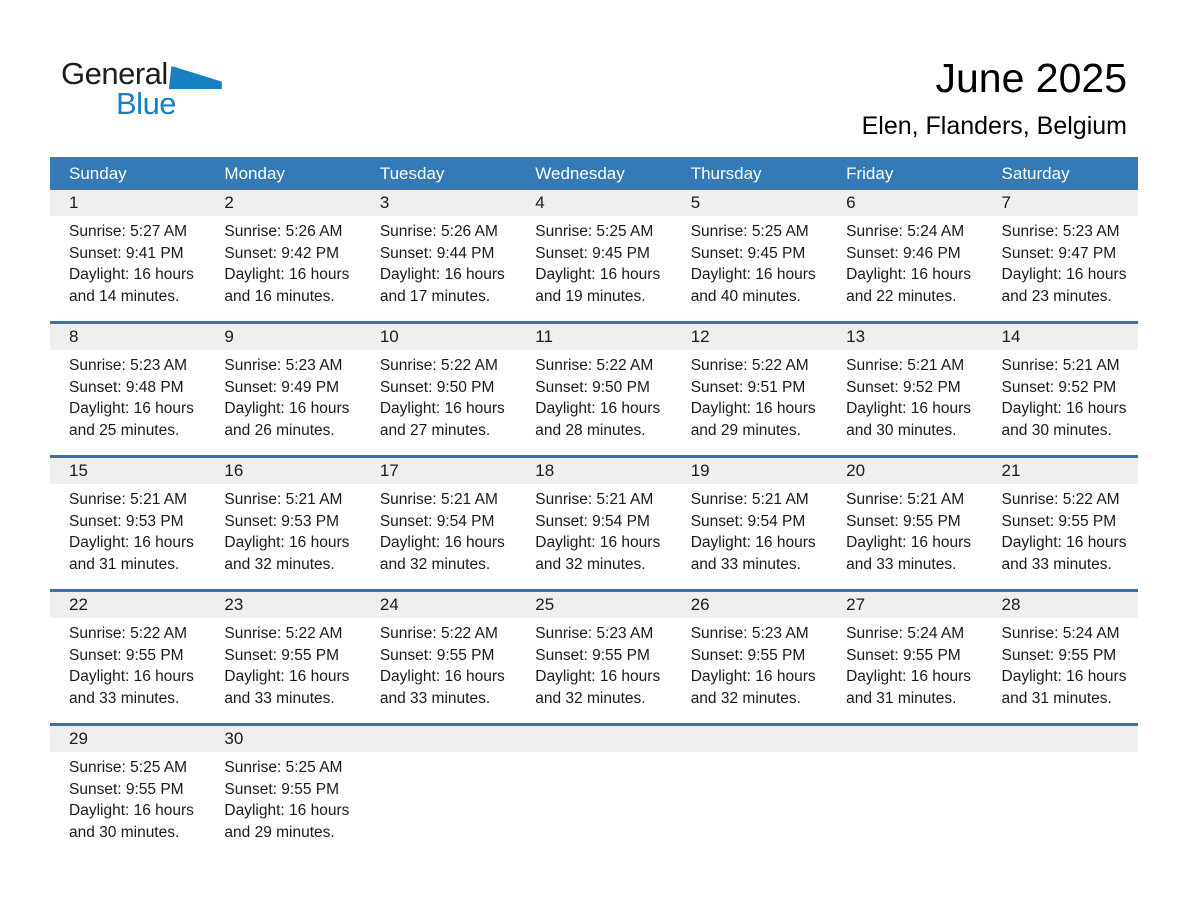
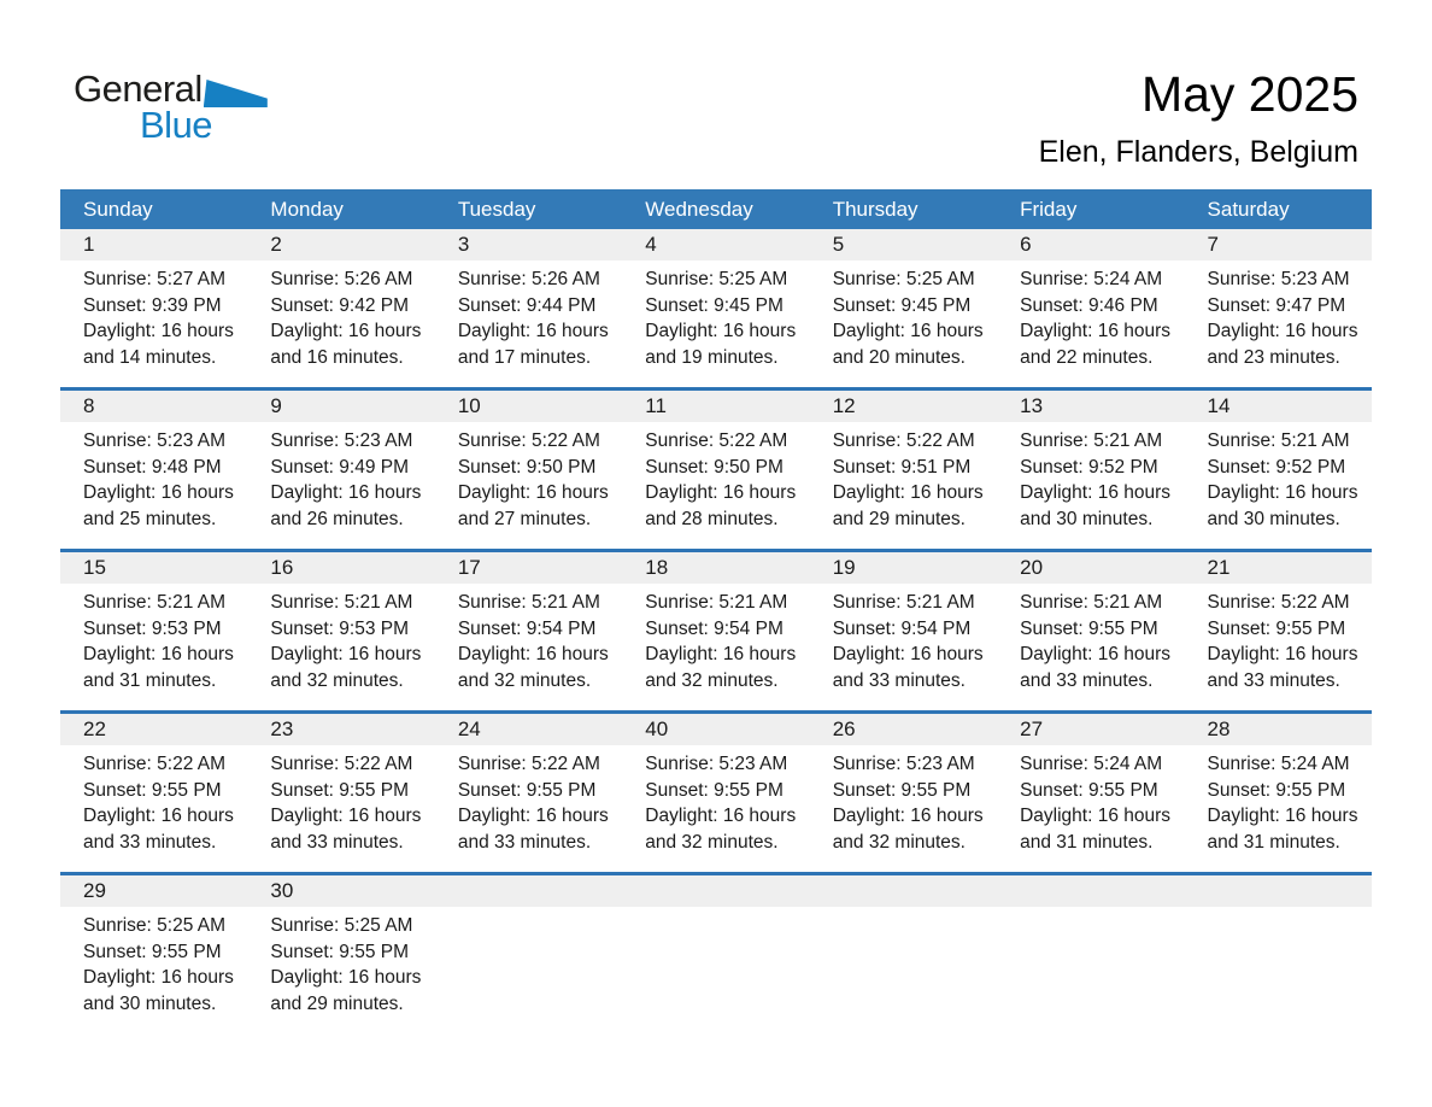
  General
  Blue
- June 2025
+ May 2025
  Elen, Flanders, Belgium
  Sunday
  Monday
  Tuesday
  Wednesday
  Thursday
  Friday
  Saturday
  1
  2
  3
  4
  5
  6
  7
  Sunrise: 5:27 AM
- Sunset: 9:41 PM
+ Sunset: 9:39 PM
  Daylight: 16 hours
  and 14 minutes.
  Sunrise: 5:26 AM
  Sunset: 9:42 PM
  Daylight: 16 hours
  and 16 minutes.
  Sunrise: 5:26 AM
  Sunset: 9:44 PM
  Daylight: 16 hours
  and 17 minutes.
  Sunrise: 5:25 AM
  Sunset: 9:45 PM
  Daylight: 16 hours
  and 19 minutes.
  Sunrise: 5:25 AM
  Sunset: 9:45 PM
  Daylight: 16 hours
- and 40 minutes.
+ and 20 minutes.
  Sunrise: 5:24 AM
  Sunset: 9:46 PM
  Daylight: 16 hours
  and 22 minutes.
  Sunrise: 5:23 AM
  Sunset: 9:47 PM
  Daylight: 16 hours
  and 23 minutes.
  8
  9
  10
  11
  12
  13
  14
  Sunrise: 5:23 AM
  Sunset: 9:48 PM
  Daylight: 16 hours
  and 25 minutes.
  Sunrise: 5:23 AM
  Sunset: 9:49 PM
  Daylight: 16 hours
  and 26 minutes.
  Sunrise: 5:22 AM
  Sunset: 9:50 PM
  Daylight: 16 hours
  and 27 minutes.
  Sunrise: 5:22 AM
  Sunset: 9:50 PM
  Daylight: 16 hours
  and 28 minutes.
  Sunrise: 5:22 AM
  Sunset: 9:51 PM
  Daylight: 16 hours
  and 29 minutes.
  Sunrise: 5:21 AM
  Sunset: 9:52 PM
  Daylight: 16 hours
  and 30 minutes.
  Sunrise: 5:21 AM
  Sunset: 9:52 PM
  Daylight: 16 hours
  and 30 minutes.
  15
  16
  17
  18
  19
  20
  21
  Sunrise: 5:21 AM
  Sunset: 9:53 PM
  Daylight: 16 hours
  and 31 minutes.
  Sunrise: 5:21 AM
  Sunset: 9:53 PM
  Daylight: 16 hours
  and 32 minutes.
  Sunrise: 5:21 AM
  Sunset: 9:54 PM
  Daylight: 16 hours
  and 32 minutes.
  Sunrise: 5:21 AM
  Sunset: 9:54 PM
  Daylight: 16 hours
  and 32 minutes.
  Sunrise: 5:21 AM
  Sunset: 9:54 PM
  Daylight: 16 hours
  and 33 minutes.
  Sunrise: 5:21 AM
  Sunset: 9:55 PM
  Daylight: 16 hours
  and 33 minutes.
  Sunrise: 5:22 AM
  Sunset: 9:55 PM
  Daylight: 16 hours
  and 33 minutes.
  22
  23
  24
- 25
+ 40
  26
  27
  28
  Sunrise: 5:22 AM
  Sunset: 9:55 PM
  Daylight: 16 hours
  and 33 minutes.
  Sunrise: 5:22 AM
  Sunset: 9:55 PM
  Daylight: 16 hours
  and 33 minutes.
  Sunrise: 5:22 AM
  Sunset: 9:55 PM
  Daylight: 16 hours
  and 33 minutes.
  Sunrise: 5:23 AM
  Sunset: 9:55 PM
  Daylight: 16 hours
  and 32 minutes.
  Sunrise: 5:23 AM
  Sunset: 9:55 PM
  Daylight: 16 hours
  and 32 minutes.
  Sunrise: 5:24 AM
  Sunset: 9:55 PM
  Daylight: 16 hours
  and 31 minutes.
  Sunrise: 5:24 AM
  Sunset: 9:55 PM
  Daylight: 16 hours
  and 31 minutes.
  29
  30
  Sunrise: 5:25 AM
  Sunset: 9:55 PM
  Daylight: 16 hours
  and 30 minutes.
  Sunrise: 5:25 AM
  Sunset: 9:55 PM
  Daylight: 16 hours
  and 29 minutes.
